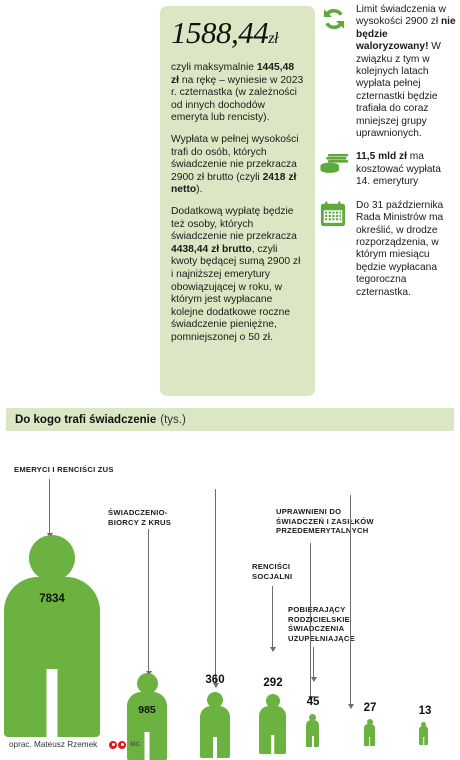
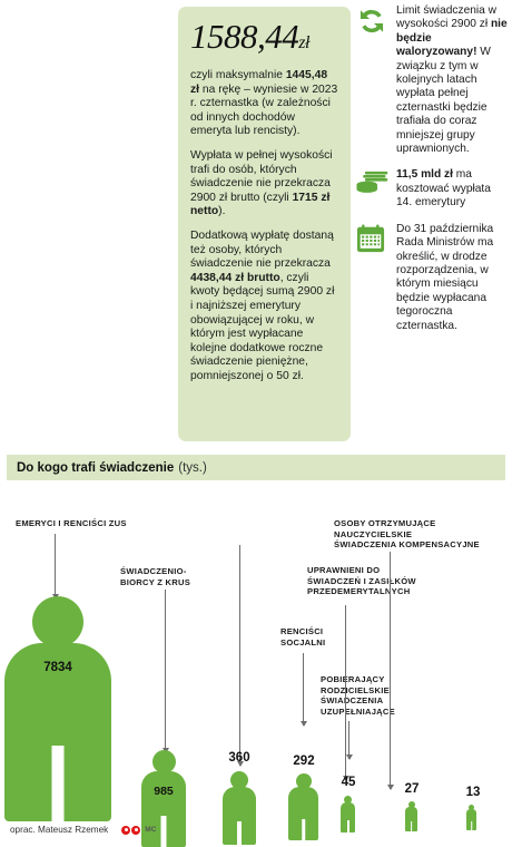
  1588,44zł
  czyli maksymalnie 1445,48 zł na rękę – wyniesie w 2023 r. czternastka (w zależności od innych dochodów emeryta lub rencisty).
- Wypłata w pełnej wysokości trafi do osób, których świadczenie nie przekracza 2900 zł brutto (czyli 2418 zł netto).
+ Wypłata w pełnej wysokości trafi do osób, których świadczenie nie przekracza 2900 zł brutto (czyli 1715 zł netto).
- Dodatkową wypłatę będzie też osoby, których świadczenie nie przekracza 4438,44 zł brutto, czyli kwoty będącej sumą 2900 zł i najniższej emerytury obowiązującej w roku, w którym jest wypłacane kolejne dodatkowe roczne świadczenie pieniężne, pomniejszonej o 50 zł.
+ Dodatkową wypłatę dostaną też osoby, których świadczenie nie przekracza 4438,44 zł brutto, czyli kwoty będącej sumą 2900 zł i najniższej emerytury obowiązującej w roku, w którym jest wypłacane kolejne dodatkowe roczne świadczenie pieniężne, pomniejszonej o 50 zł.
  Limit świadczenia w wysokości 2900 zł nie będzie waloryzowany! W związku z tym w kolejnych latach wypłata pełnej czternastki będzie trafiała do coraz mniejszej grupy uprawnionych.
  11,5 mld zł ma kosztować wypłata 14. emerytury
  Do 31 października Rada Ministrów ma określić, w drodze rozporządzenia, w którym miesiącu będzie wypłacana tegoroczna czternastka.
  Do kogo trafi świadczenie
  (tys.)
  EMERYCI I RENCIŚCI ZUS
  ŚWIADCZENIO-
  BIORCY Z KRUS
+ OSOBY OTRZYMUJĄCE
+ NAUCZYCIELSKIE
+ ŚWIADCZENIA KOMPENSACYJNE
  UPRAWNIENI DO
  ŚWIADCZEŃ I ZASIŁKÓW
  PRZEDEMERYTALNYCH
  RENCIŚCI
  SOCJALNI
  POBIRAJĄCY
  RODZICIELSKIE
  ŚWIADCZENIA
  UZUPEŁNIAJĄCE
  7834
  985
  360
  292
  45
  27
  13
  oprac. Mateusz Rzemek
